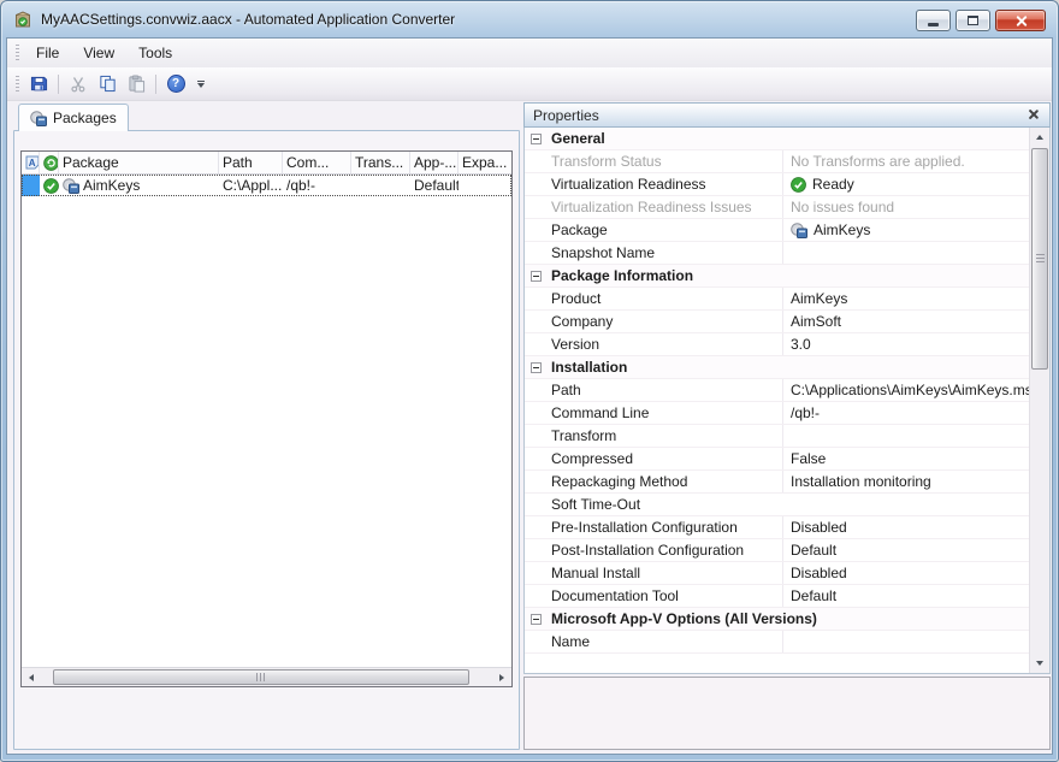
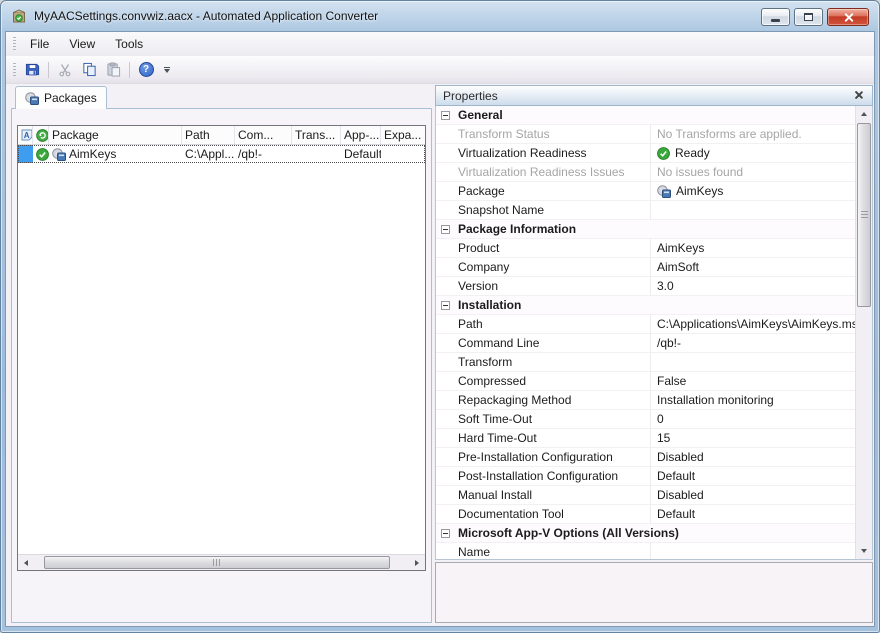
  MyAACSettings.convwiz.aacx - Automated Application Converter
  File
  View
  Tools
  ?
  Packages
  A
  Package
  Path
  Com...
  Trans...
  App-...
  Expa...
  AimKeys
  C:\Appl...
  /qb!-
  Default
  Properties
  General
  Transform Status
  No Transforms are applied.
  Virtualization Readiness
  Ready
  Virtualization Readiness Issues
  No issues found
  Package
  AimKeys
  Snapshot Name
  Package Information
  Product
  AimKeys
  Company
  AimSoft
  Version
  3.0
  Installation
  Path
  C:\Applications\AimKeys\AimKeys.m
  Command Line
  /qb!-
  Transform
  Compressed
  False
  Repackaging Method
  Installation monitoring
  Soft Time-Out
+ 0
+ Hard Time-Out
+ 15
  Pre-Installation Configuration
  Disabled
  Post-Installation Configuration
  Default
  Manual Install
  Disabled
  Documentation Tool
  Default
  Microsoft App-V Options (All Versions)
  Name
